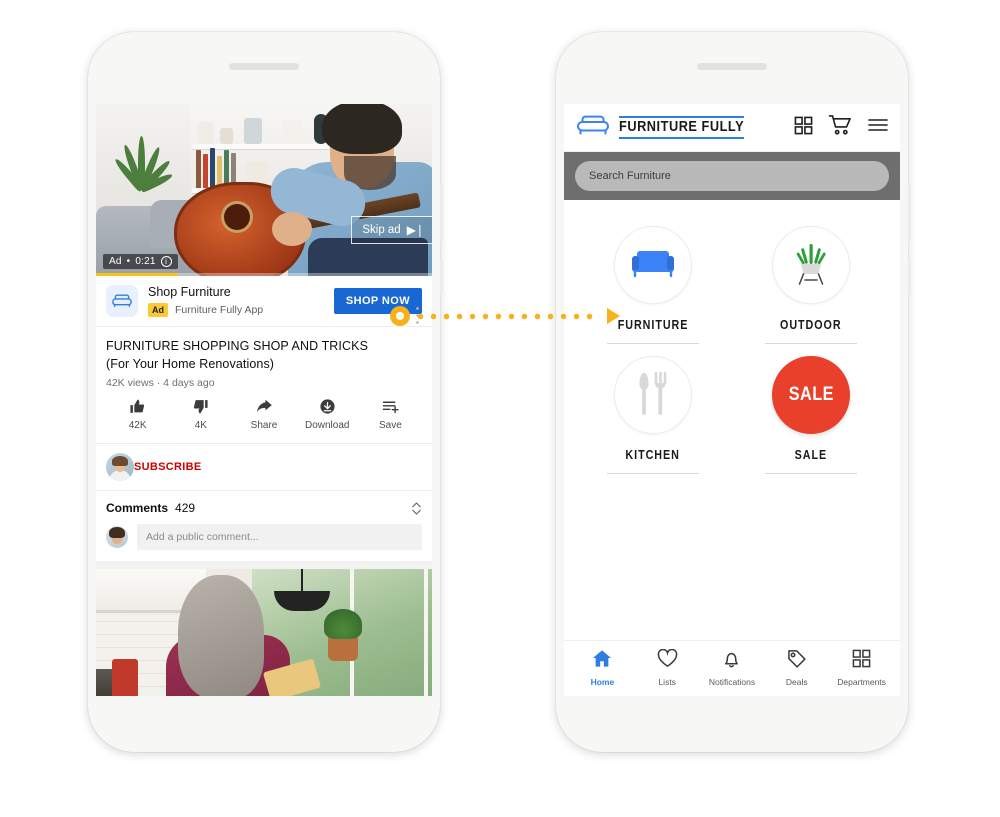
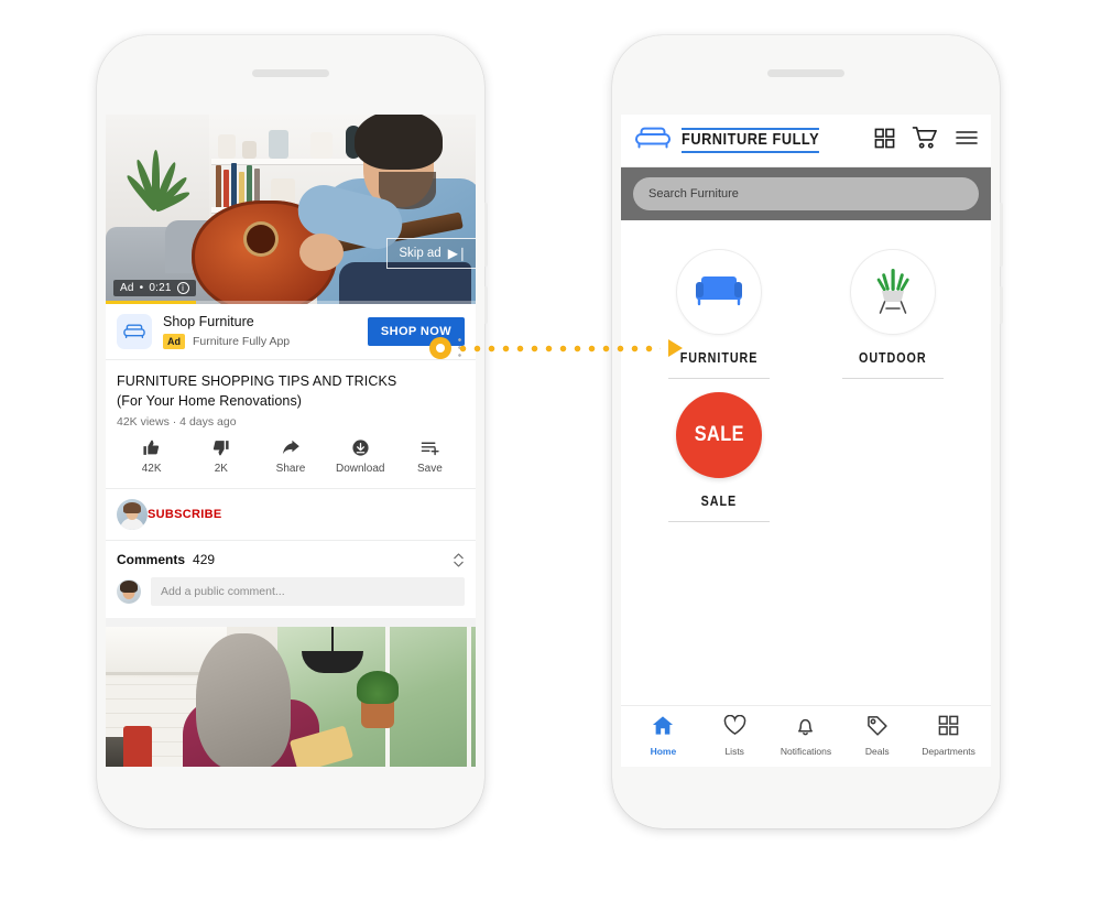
  Skip ad
  ▶❘
  Ad
  •
  0:21
  i
  Shop Furniture
  Ad
  Furniture Fully App
  SHOP NOW
- FURNITURE SHOPPING SHOP AND TRICKS
+ FURNITURE SHOPPING TIPS AND TRICKS
  (For Your Home Renovations)
  42K views · 4 days ago
  42K
- 4K
+ 2K
  Share
  Download
  Save
  SUBSCRIBE
  Comments
  429
  Add a public comment...
  FURNITURE FULLY
  Search Furniture
  FURNITURE
  OUTDOOR
- KITCHEN
  SALE
  SALE
  Home
  Lists
  Notifications
  Deals
  Departments
